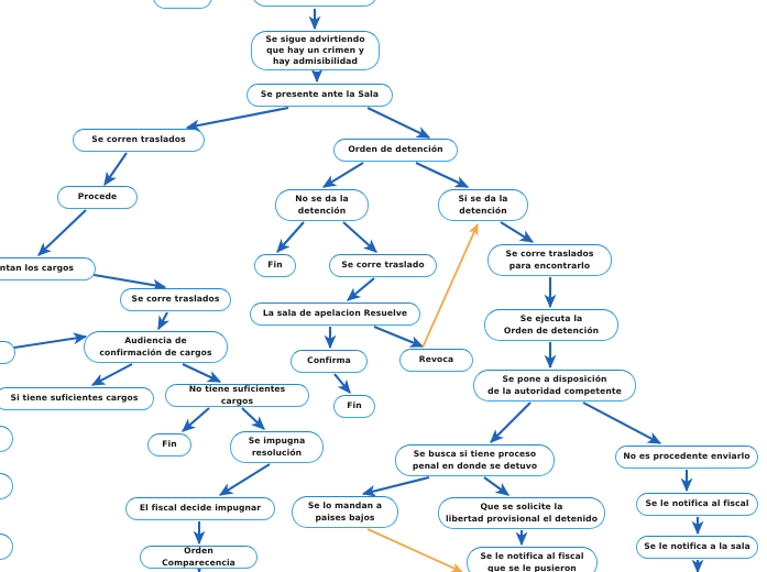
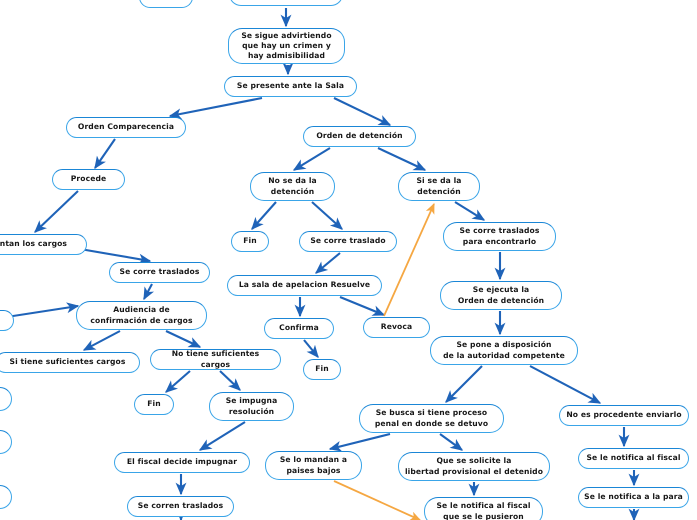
  Se sigue advirtiendo
  que hay un crimen y
  hay admisibilidad
  Se presente ante la Sala
- Se corren traslados
+ Orden Comparecencia
  Orden de detención
  Procede
  No se da la
  detención
  Si se da la
  detención
  ntan los cargos
  Fin
  Se corre traslado
  Se corre traslados
  para encontrarlo
  Se corre traslados
  La sala de apelacion Resuelve
  Se ejecuta la
  Orden de detención
  Audiencia de
  confirmación de cargos
  Confirma
  Revoca
  Si tiene suficientes cargos
  No tiene suficientes cargos
  Se pone a disposición
  de la autoridad competente
  Fin
  Fin
  Se impugna
  resolución
  Se busca si tiene proceso
  penal en donde se detuvo
  No es procedente enviarlo
  El fiscal decide impugnar
  Se lo mandan a
  paises bajos
  Que se solicite la
  libertad provisional el detenido
  Se le notifica al fiscal
- Orden Comparecencia
+ Se corren traslados
  Se le notifica al fiscal
  que se le pusieron
- Se le notifica a la sala
+ Se le notifica a la para
